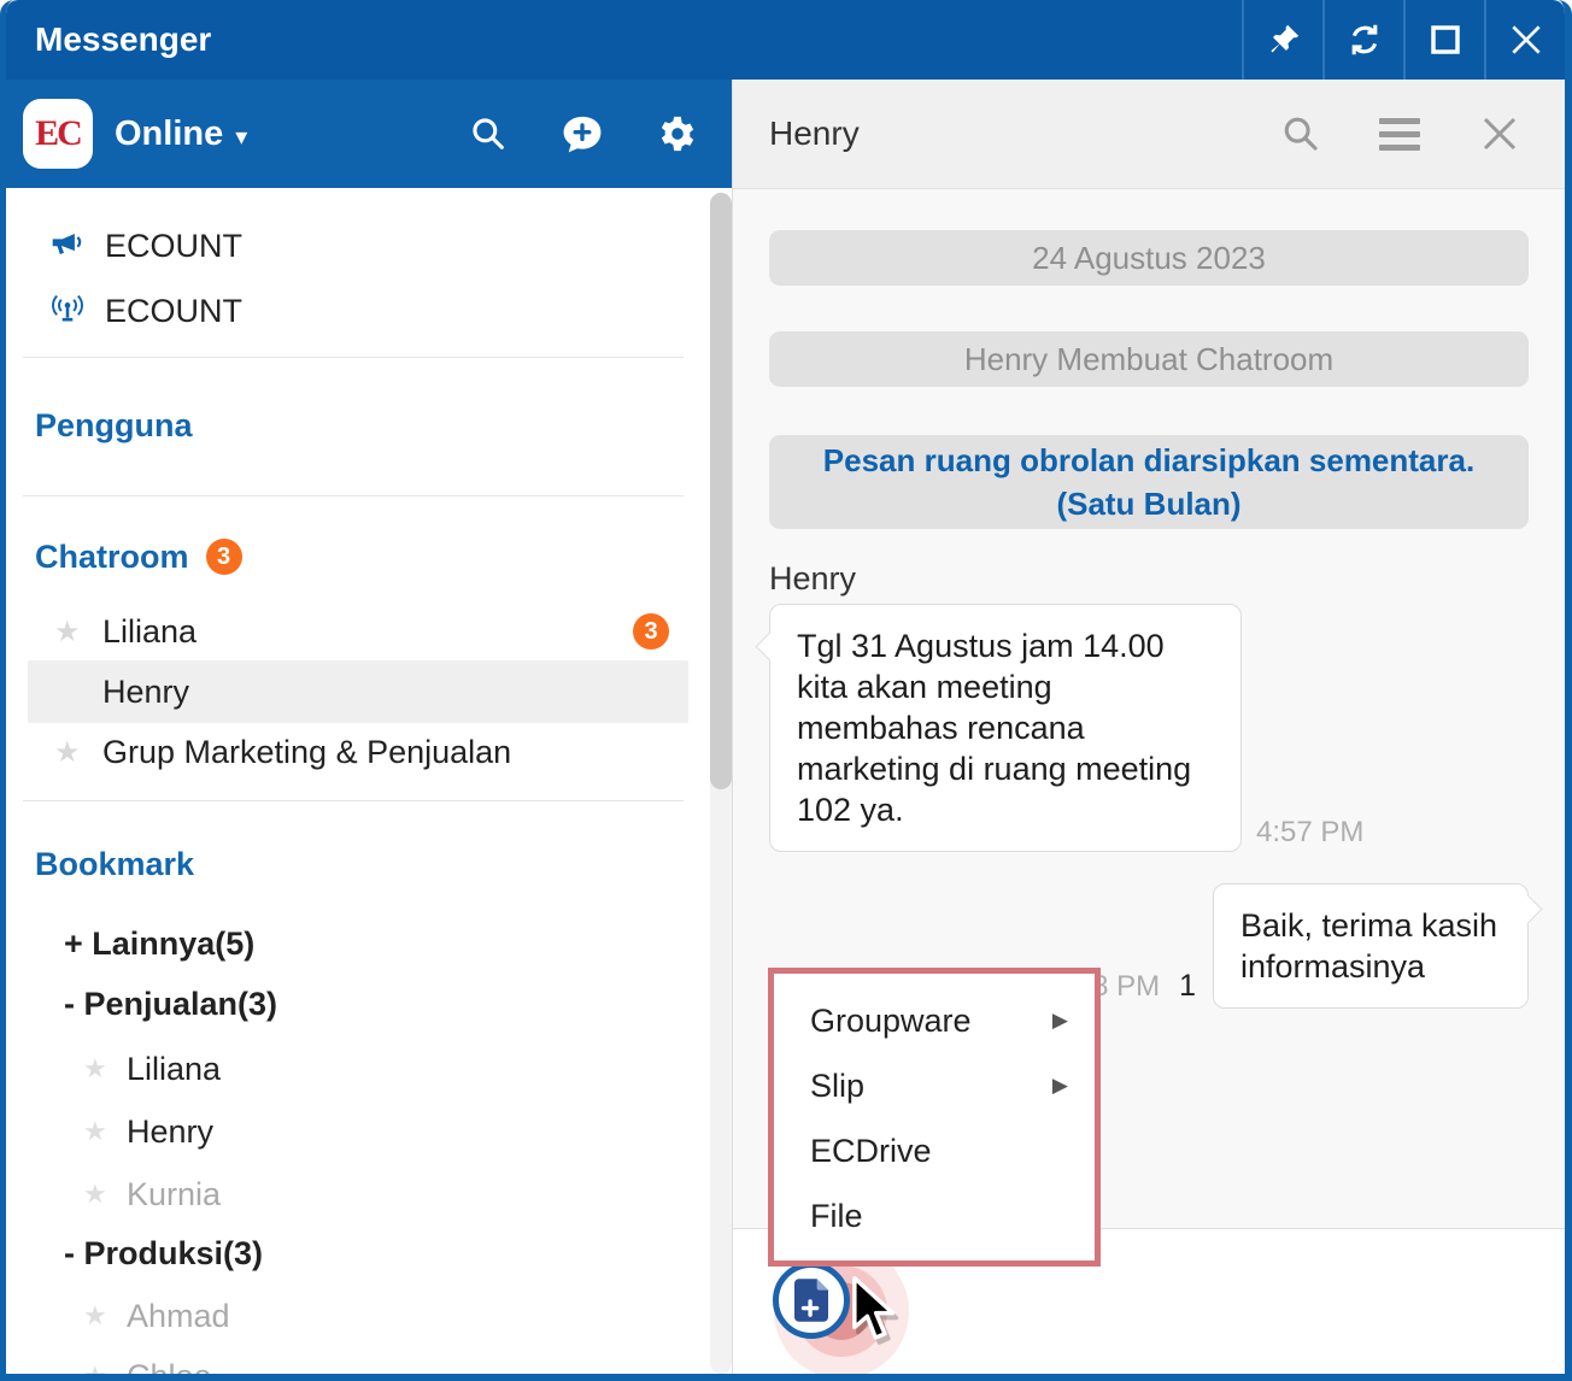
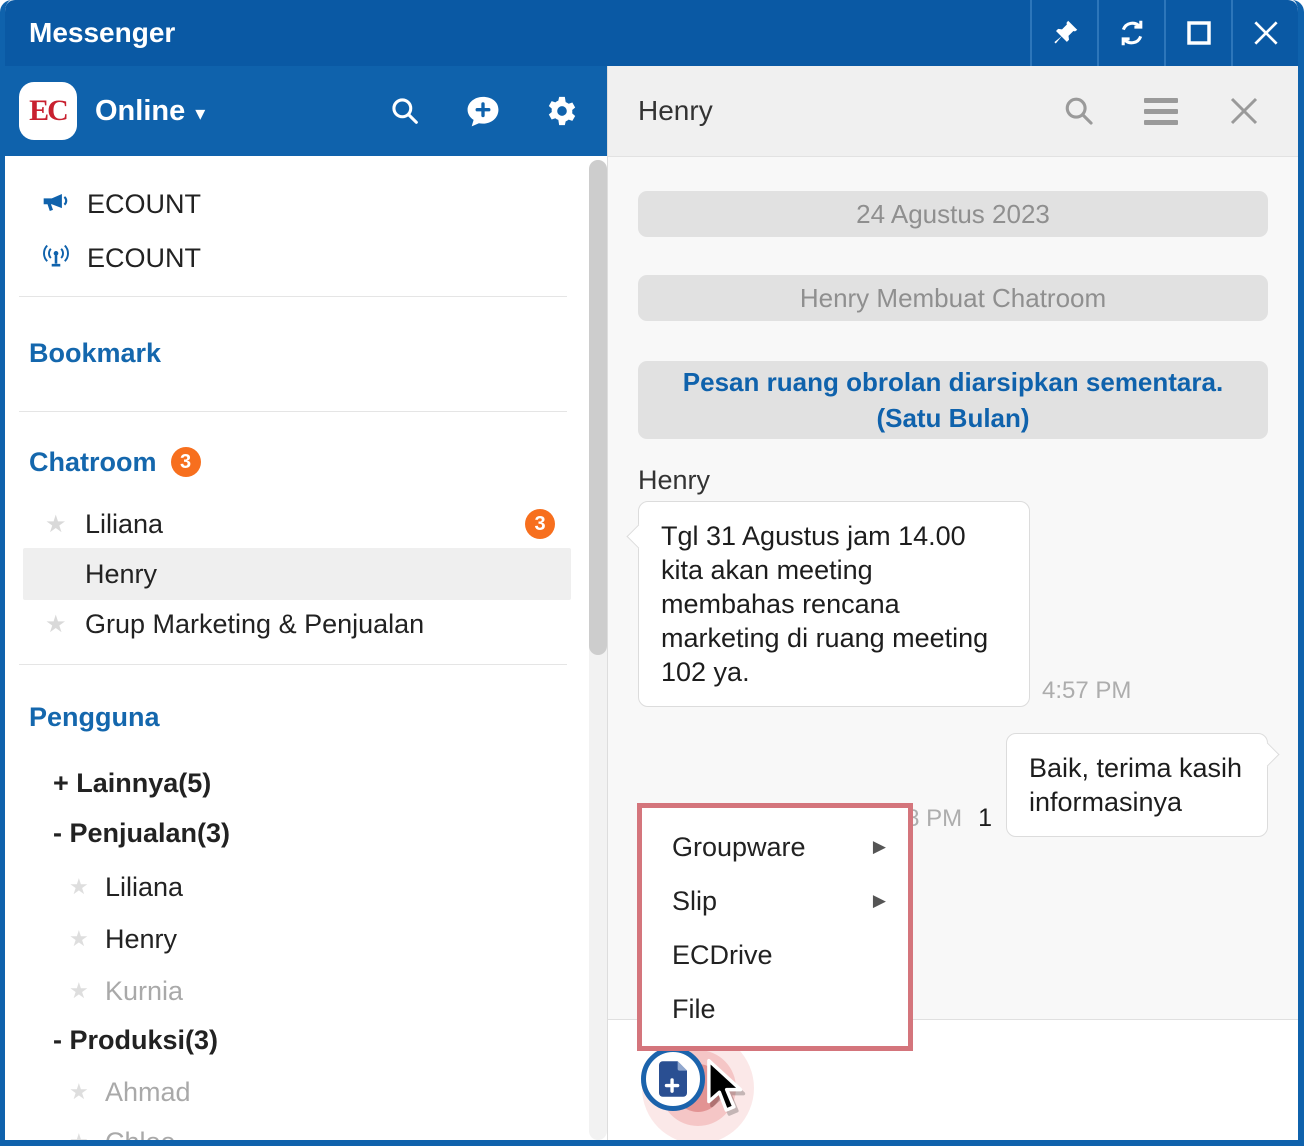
  Messenger
  EC
  Online
  ▾
  ECOUNT
  ECOUNT
- Pengguna
+ Bookmark
  Chatroom
  3
  ★
  Liliana
  3
  Henry
  ★
  Grup Marketing & Penjualan
- Bookmark
+ Pengguna
  + Lainnya(5)
  - Penjualan(3)
  ★
  Liliana
  ★
  Henry
  ★
  Kurnia
  - Produksi(3)
  ★
  Ahmad
  Henry
  24 Agustus 2023
  Henry Membuat Chatroom
  Pesan ruang obrolan diarsipkan sementara.
  (Satu Bulan)
  Henry
  Tgl 31 Agustus jam 14.00 kita akan meeting membahas rencana marketing di ruang meeting 102 ya.
  4:57 PM
  1
  Baik, terima kasih informasinya
  Groupware
  ▶
  Slip
  ▶
  ECDrive
  File
